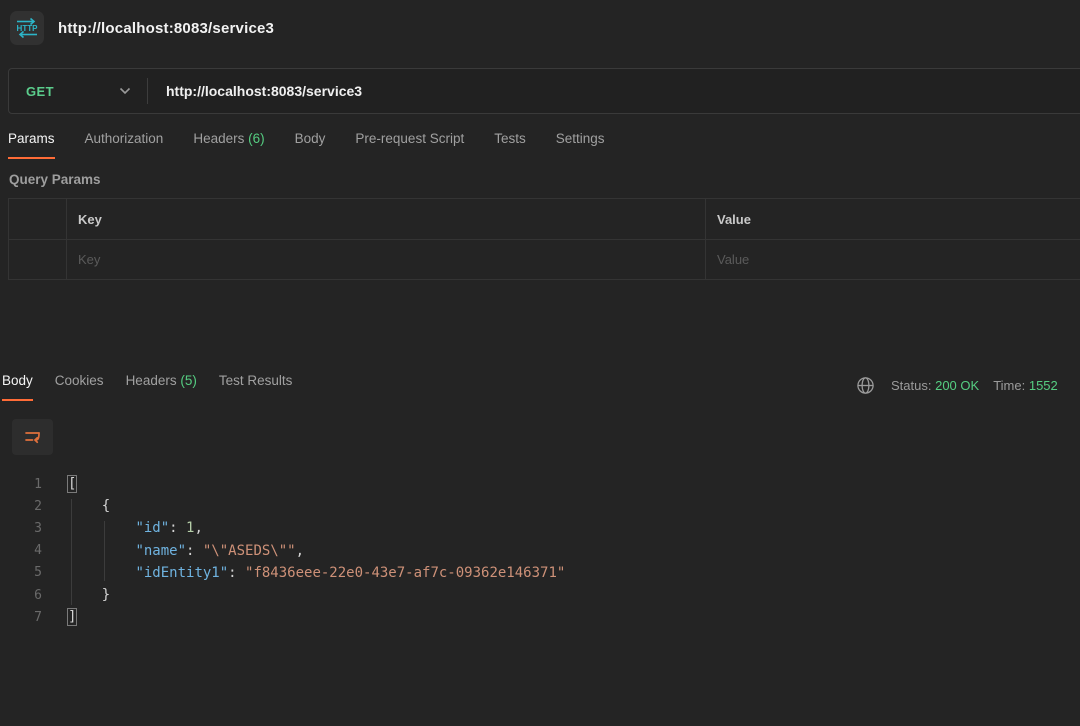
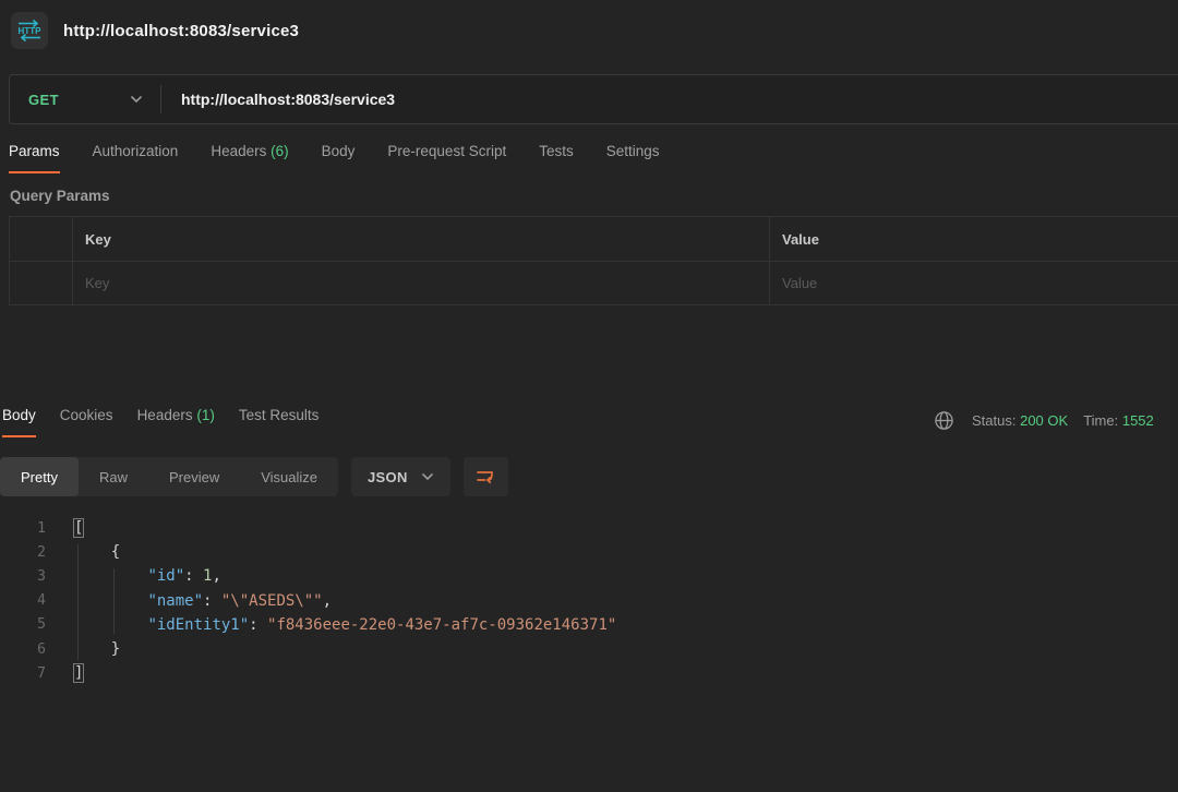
  HTTP
  http://localhost:8083/service3
  GET
  http://localhost:8083/service3
  Params
  Authorization
  Headers (6)
  Body
  Pre-request Script
  Tests
  Settings
  Query Params
  Key
  Value
  Key
  Value
  Body
  Cookies
- Headers (5)
+ Headers (1)
  Test Results
  Status:
  200 OK
  Time:
  1552
+ Pretty
+ Raw
+ Preview
+ Visualize
+ JSON
  1
  [
  2
  {
  3
  "id": 1,
  4
  "name": "\"ASEDS\"",
  5
  "idEntity1": "f8436eee-22e0-43e7-af7c-09362e146371"
  6
  }
  7
  ]
